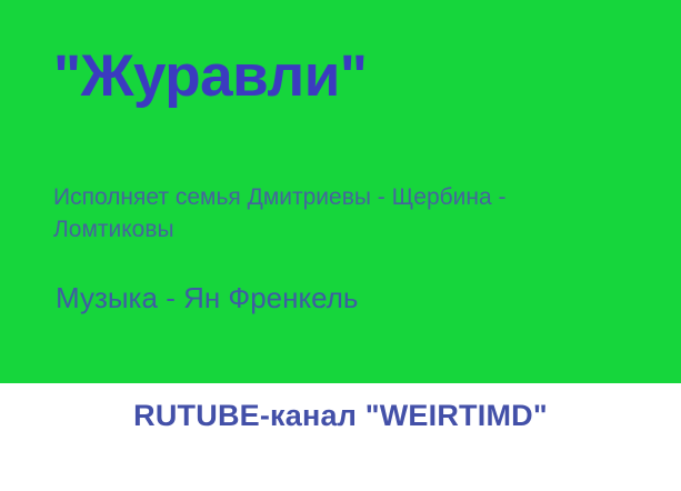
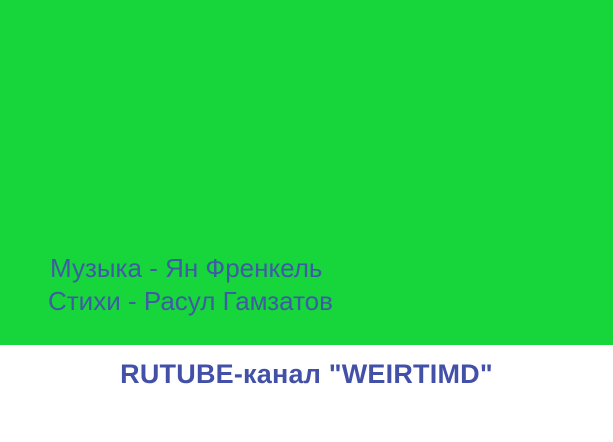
- "Журавли"
- Исполняет семья Дмитриевы - Щербина - Ломтиковы
  Музыка - Ян Френкель
+ Стихи - Расул Гамзатов
  RUTUBE-канал "WEIRTIMD"
